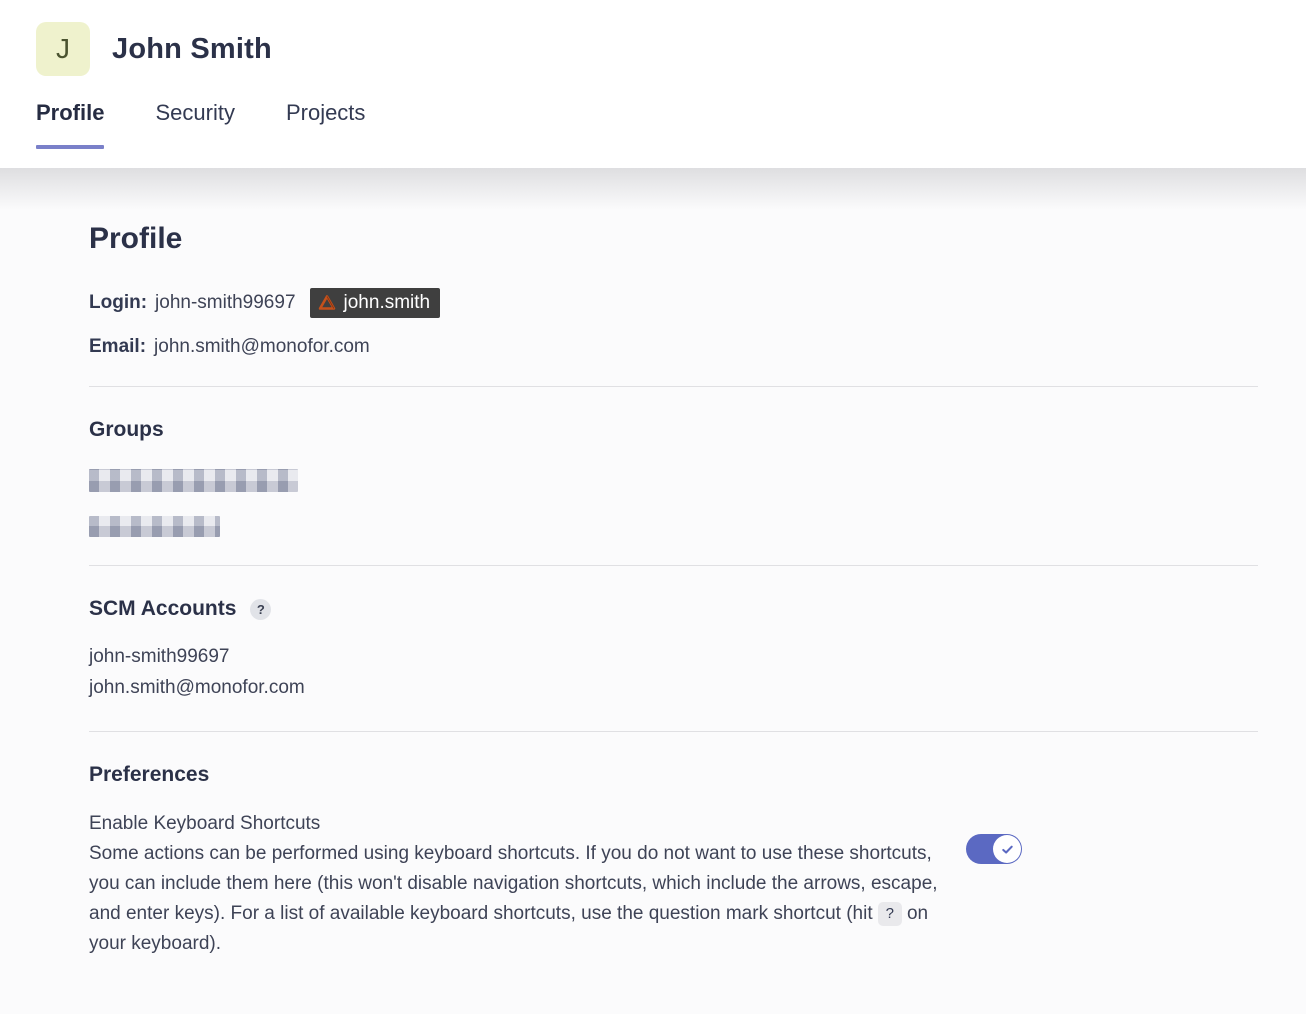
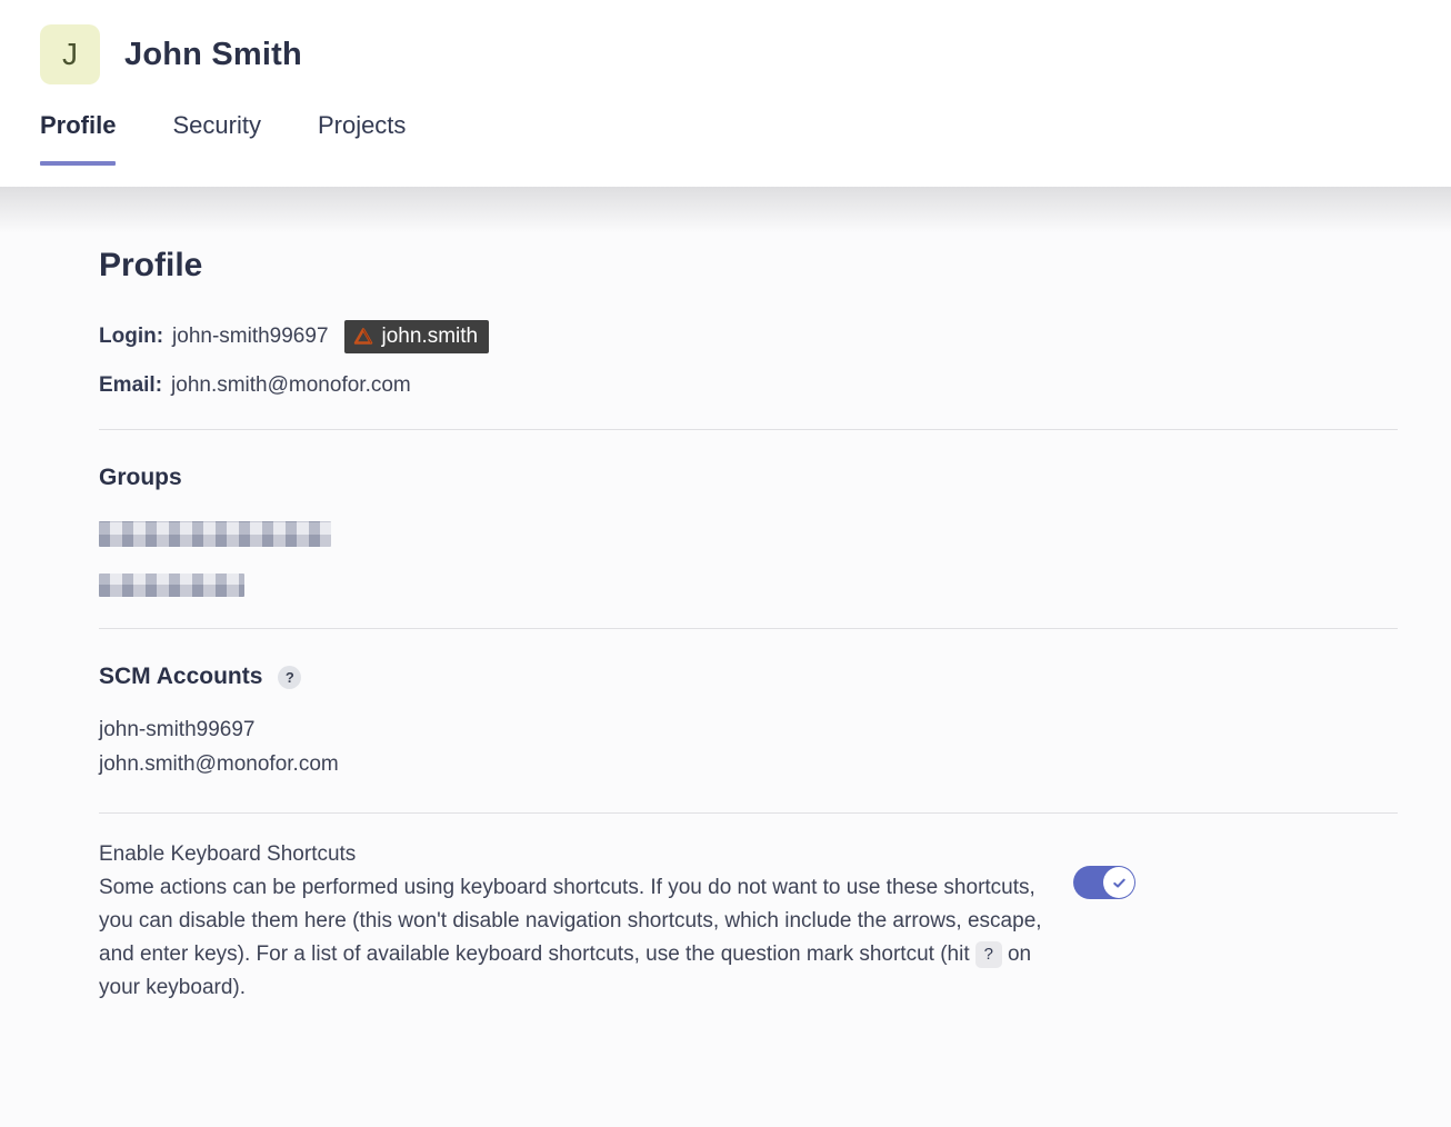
  J
  John Smith
  Profile
  Security
  Projects
  Profile
  Login:
  john-smith99697
  john.smith
  Email:
  john.smith@monofor.com
  Groups
  SCM Accounts
  ?
  john-smith99697
  john.smith@monofor.com
- Preferences
  Enable Keyboard Shortcuts
- Some actions can be performed using keyboard shortcuts. If you do not want to use these shortcuts, you can include them here (this won't disable navigation shortcuts, which include the arrows, escape, and enter keys). For a list of available keyboard shortcuts, use the question mark shortcut (hit ? on your keyboard).
+ Some actions can be performed using keyboard shortcuts. If you do not want to use these shortcuts, you can disable them here (this won't disable navigation shortcuts, which include the arrows, escape, and enter keys). For a list of available keyboard shortcuts, use the question mark shortcut (hit ? on your keyboard).
